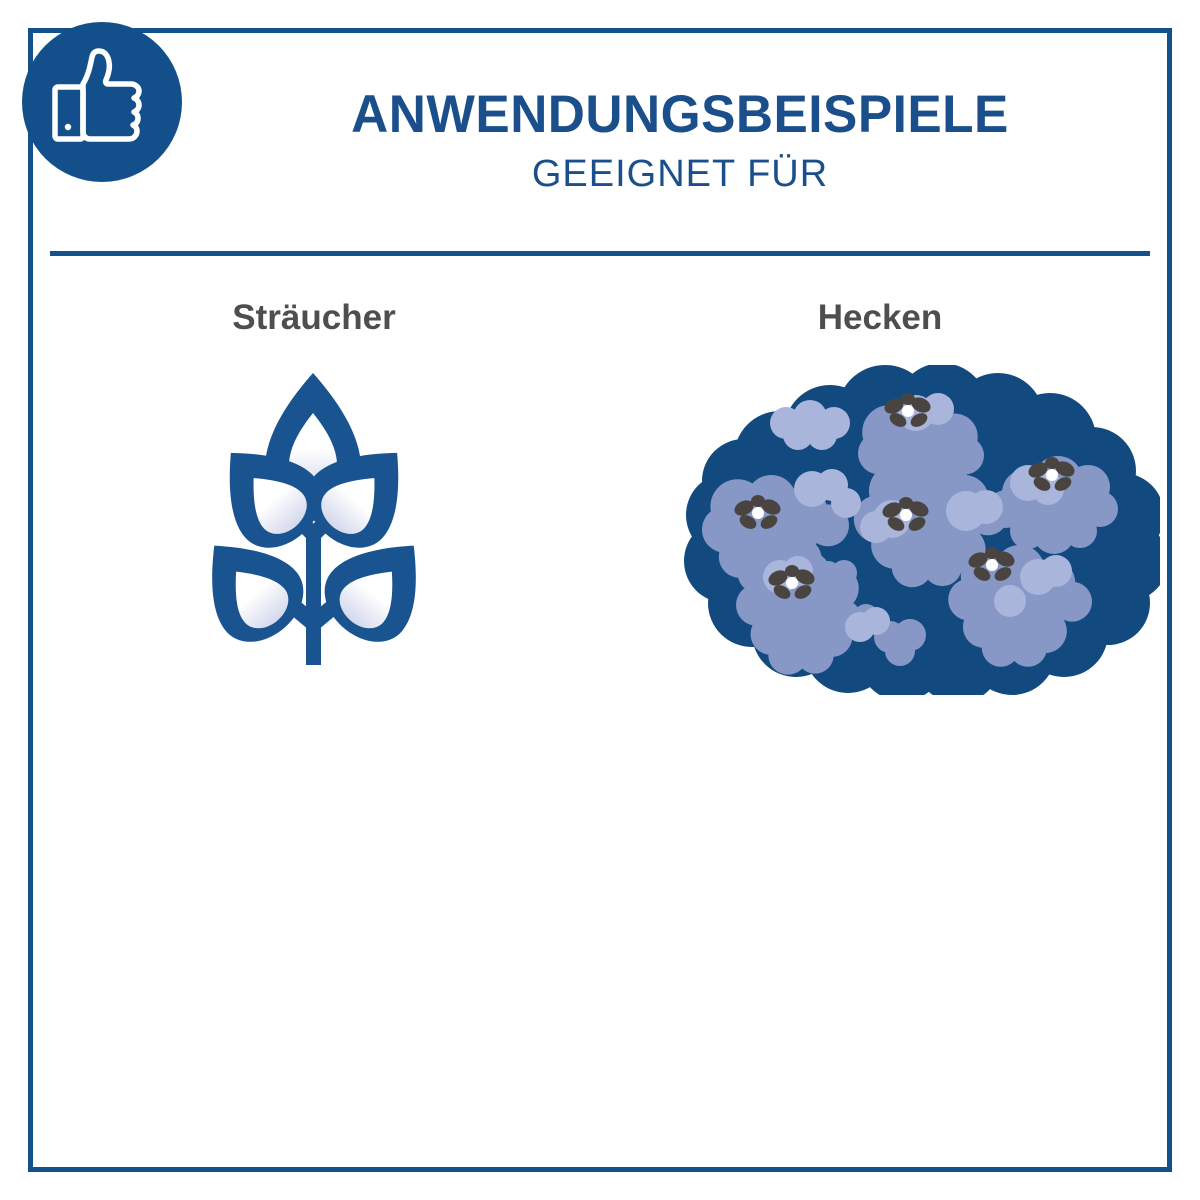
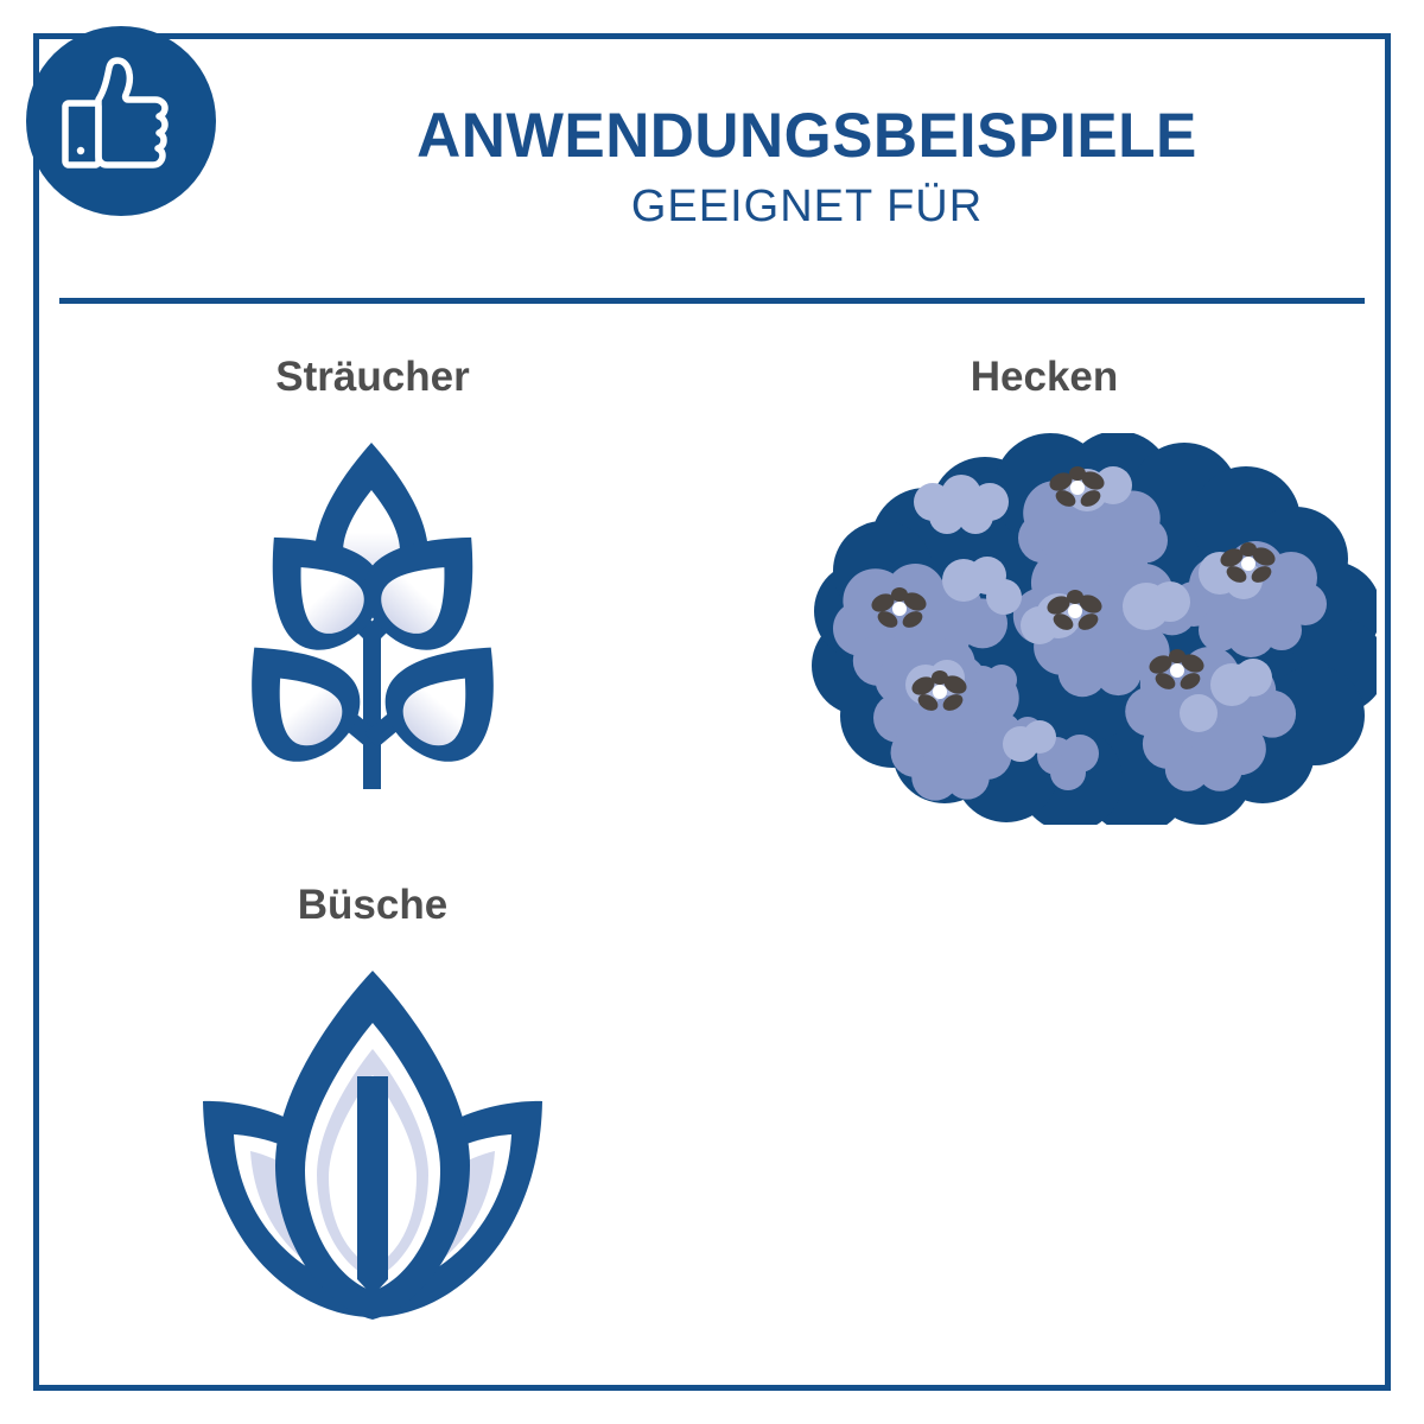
  ANWENDUNGSBEISPIELE
  GEEIGNET FÜR
  Sträucher
  Hecken
+ Büsche
